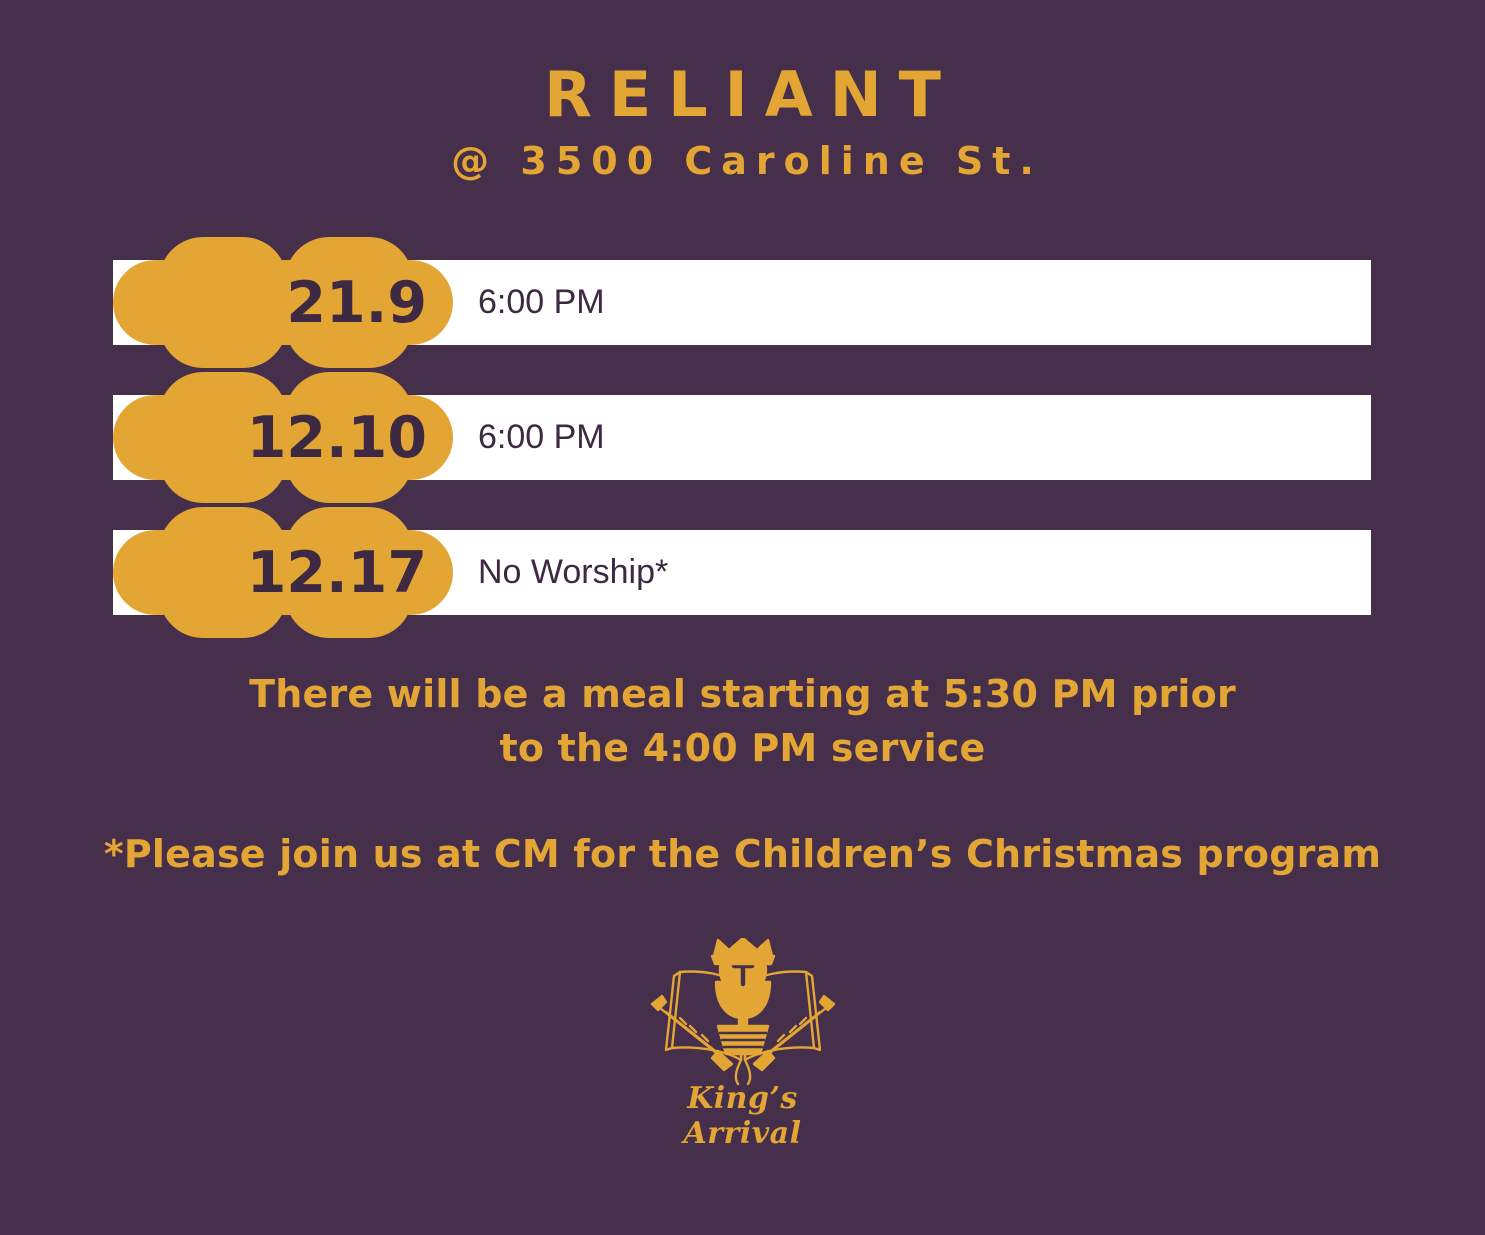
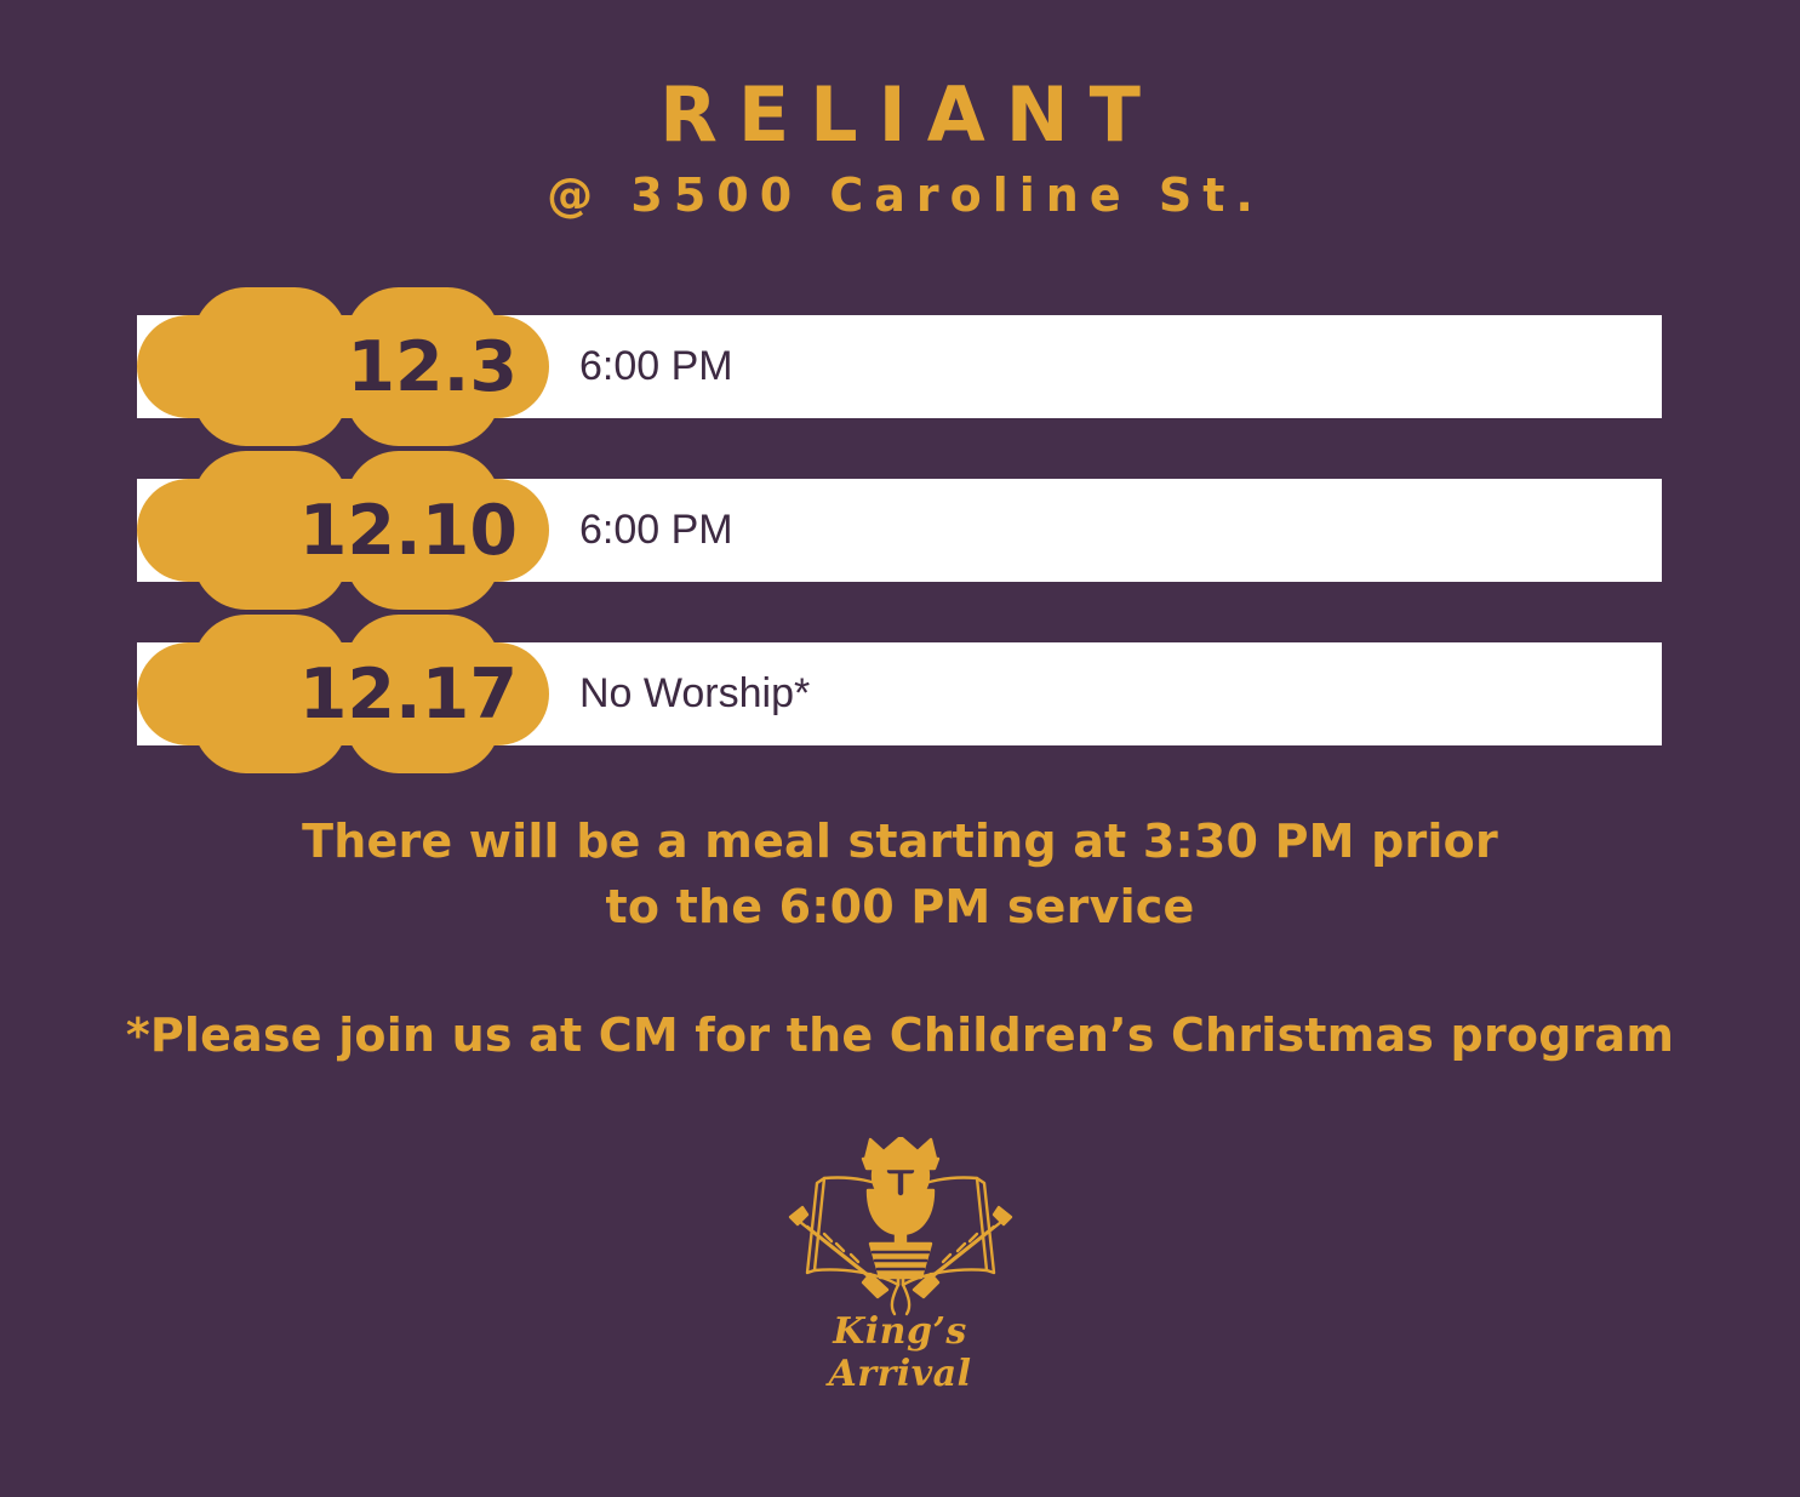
  RELIANT
  @ 3500 Caroline St.
  6:00 PM
- 21.9
+ 12.3
  6:00 PM
  12.10
  No Worship*
  12.17
- There will be a meal starting at 5:30 PM prior
+ There will be a meal starting at 3:30 PM prior
- to the 4:00 PM service
+ to the 6:00 PM service
  *Please join us at CM for the Children’s Christmas program
  King’s Arrival
